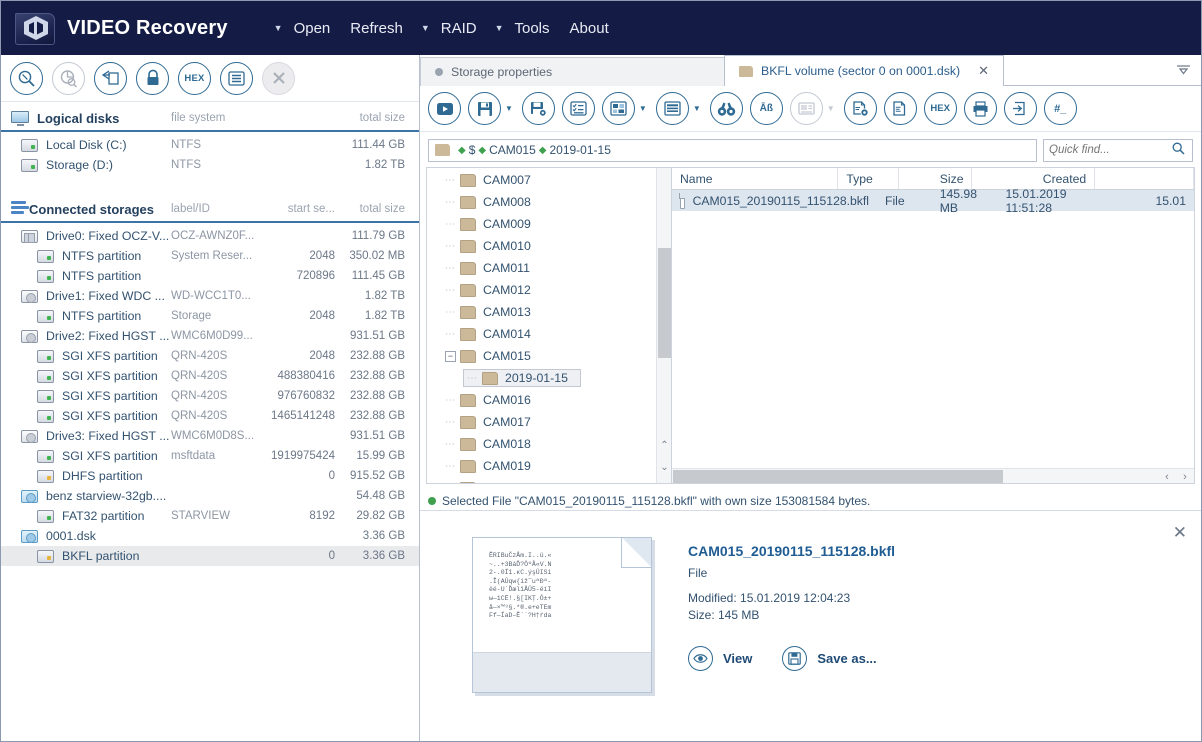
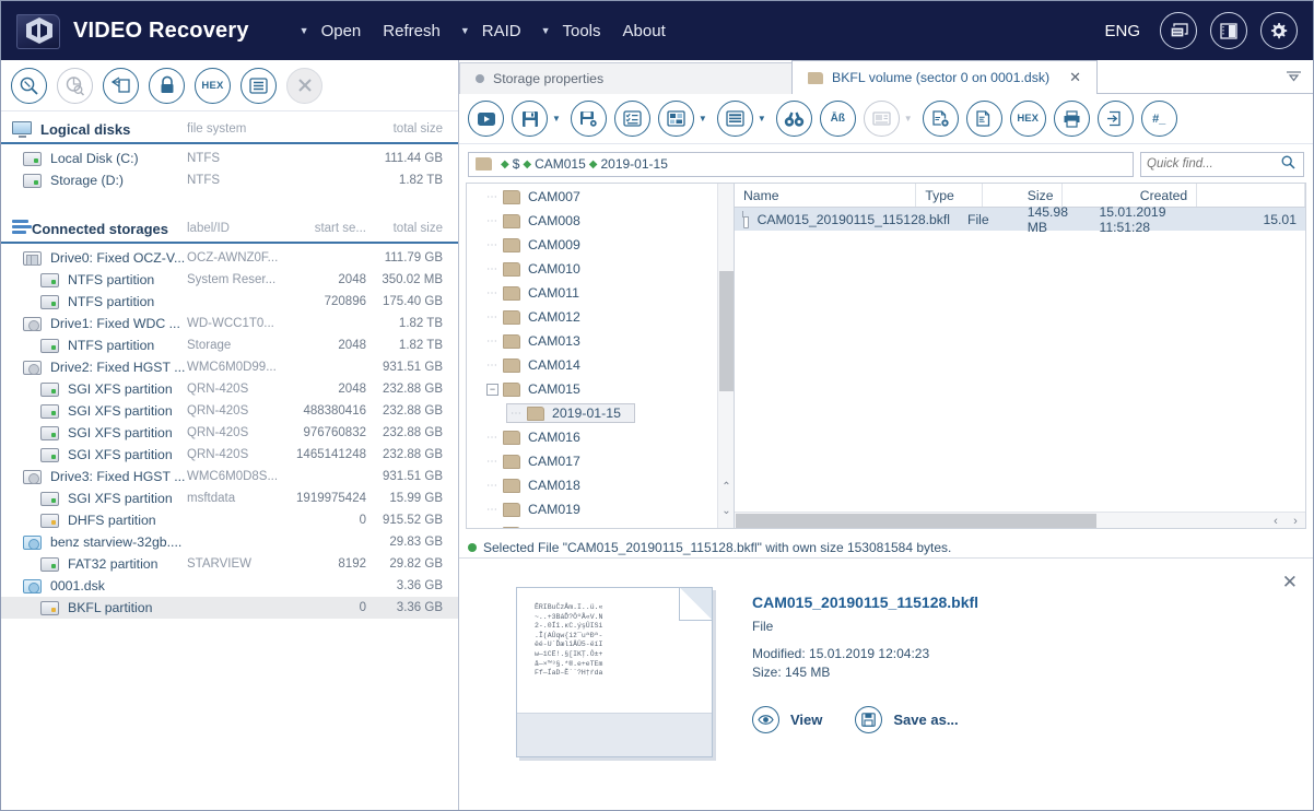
  VIDEO Recovery
  ▼
  Open
  Refresh
  ▼
  RAID
  ▼
  Tools
  About
+ ENG
  HEX
  Logical disks
  file system
  total size
  Local Disk (C:)
  NTFS
  111.44 GB
  Storage (D:)
  NTFS
  1.82 TB
  Connected storages
  label/ID
  start se...
  total size
  Drive0: Fixed OCZ-V...
  OCZ-AWNZ0F...
  111.79 GB
  NTFS partition
  System Reser...
  2048
  350.02 MB
  NTFS partition
  720896
- 111.45 GB
+ 175.40 GB
  Drive1: Fixed WDC ...
  WD-WCC1T0...
  1.82 TB
  NTFS partition
  Storage
  2048
  1.82 TB
  Drive2: Fixed HGST ...
  WMC6M0D99...
  931.51 GB
  SGI XFS partition
  QRN-420S
  2048
  232.88 GB
  SGI XFS partition
  QRN-420S
  488380416
  232.88 GB
  SGI XFS partition
  QRN-420S
  976760832
  232.88 GB
  SGI XFS partition
  QRN-420S
  1465141248
  232.88 GB
  Drive3: Fixed HGST ...
  WMC6M0D8S...
  931.51 GB
  SGI XFS partition
  msftdata
  1919975424
  15.99 GB
  DHFS partition
  0
  915.52 GB
  benz starview-32gb....
- 54.48 GB
+ 29.83 GB
  FAT32 partition
  STARVIEW
  8192
  29.82 GB
  0001.dsk
  3.36 GB
  BKFL partition
  0
  3.36 GB
  Storage properties
  BKFL volume (sector 0 on 0001.dsk)
  ✕
  ▼
  ▼
  ▼
  Āß
  ▼
  HEX
  #_
  ◆
  $
  ◆
  CAM015
  ◆
  2019-01-15
  Quick find...
  ⋯
  CAM007
  ⋯
  CAM008
  ⋯
  CAM009
  ⋯
  CAM010
  ⋯
  CAM011
  ⋯
  CAM012
  ⋯
  CAM013
  ⋯
  CAM014
  −
  CAM015
  ⋯
  2019-01-15
  ⋯
  CAM016
  ⋯
  CAM017
  ⋯
  CAM018
  ⋯
  CAM019
  ⌃
  ⌄
  Name
  Type
  Size
  Created
  CAM015_20190115_115128.bkfl
  File
  145.98 MB
  15.01.2019 11:51:28
  15.01
  ‹
  ›
  Selected File "CAM015_20190115_115128.bkfl" with own size 153081584 bytes.
  ✕
  CAM015_20190115_115128.bkfl
  File
  Modified: 15.01.2019 12:04:23
  Size: 145 MB
  View
  Save as...
